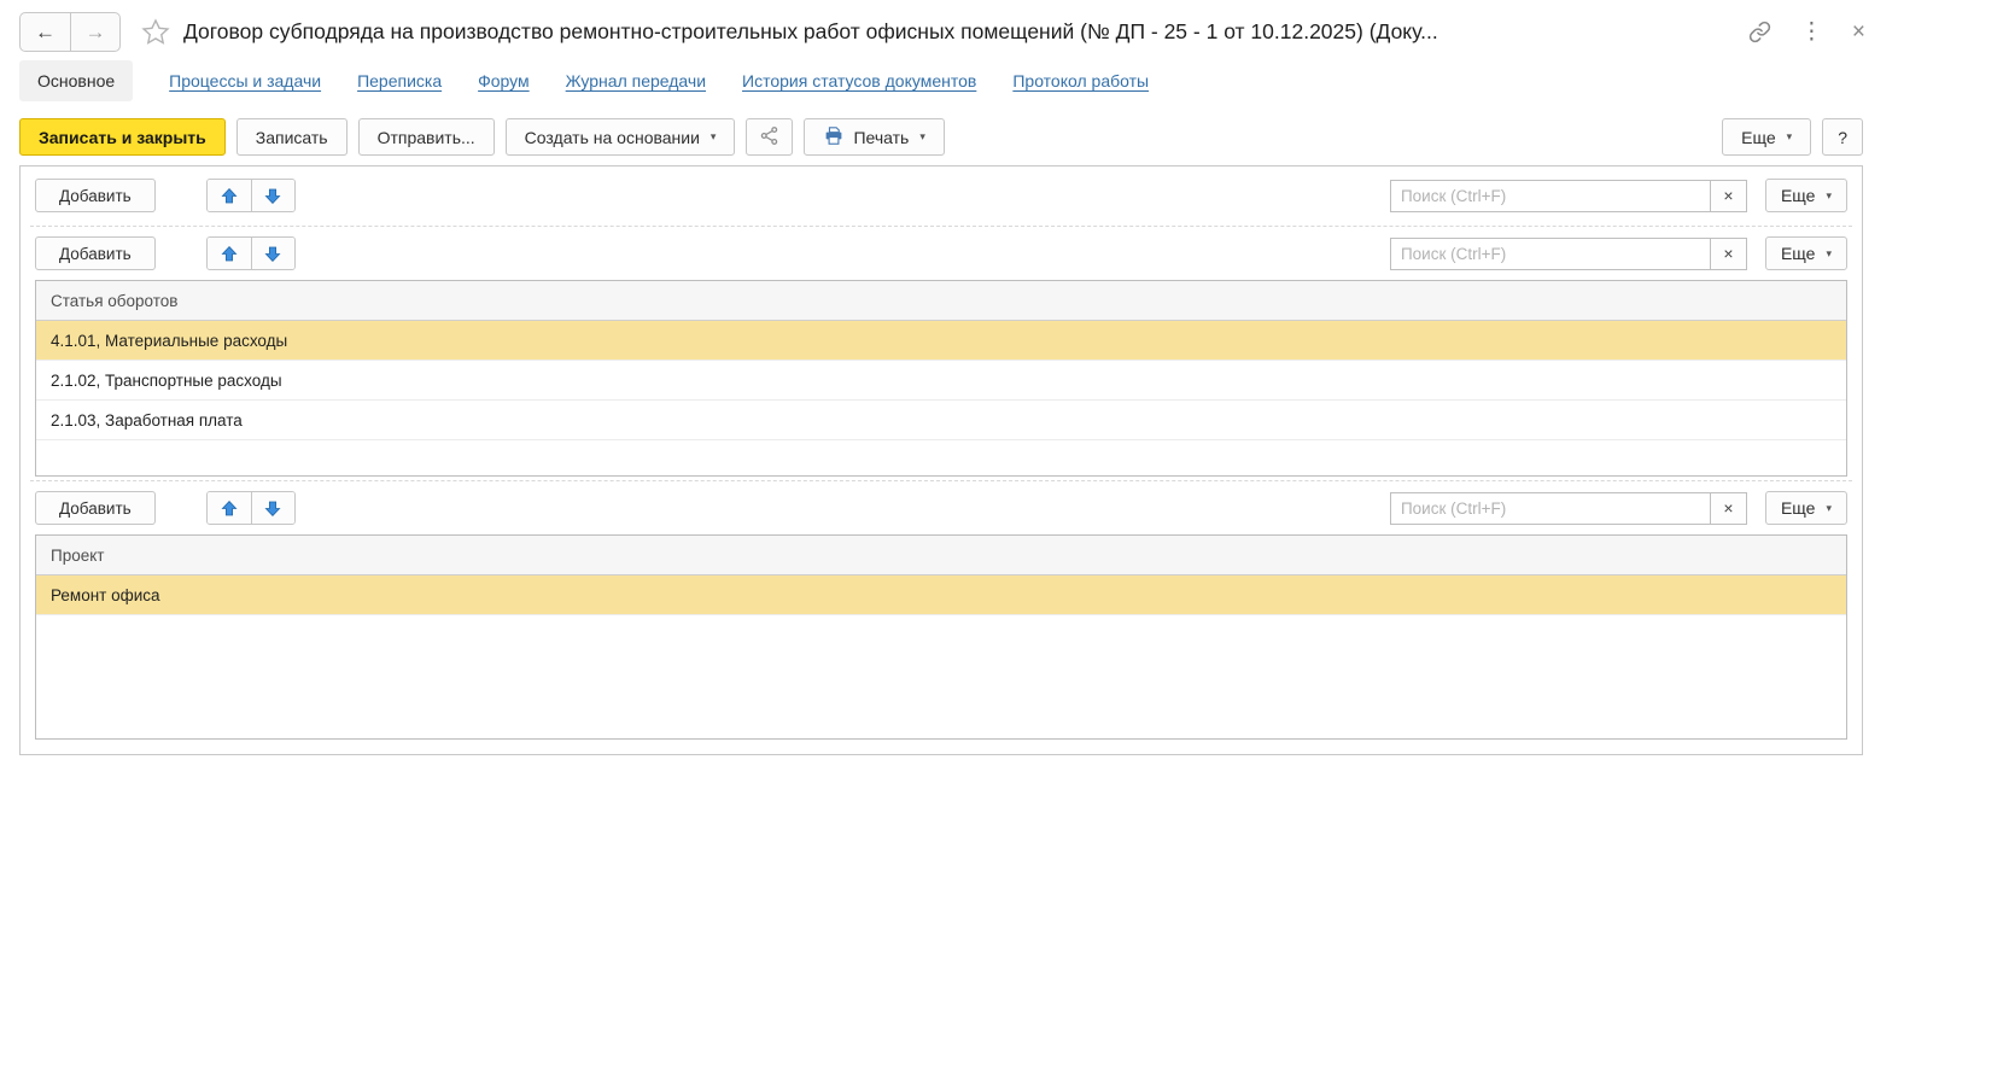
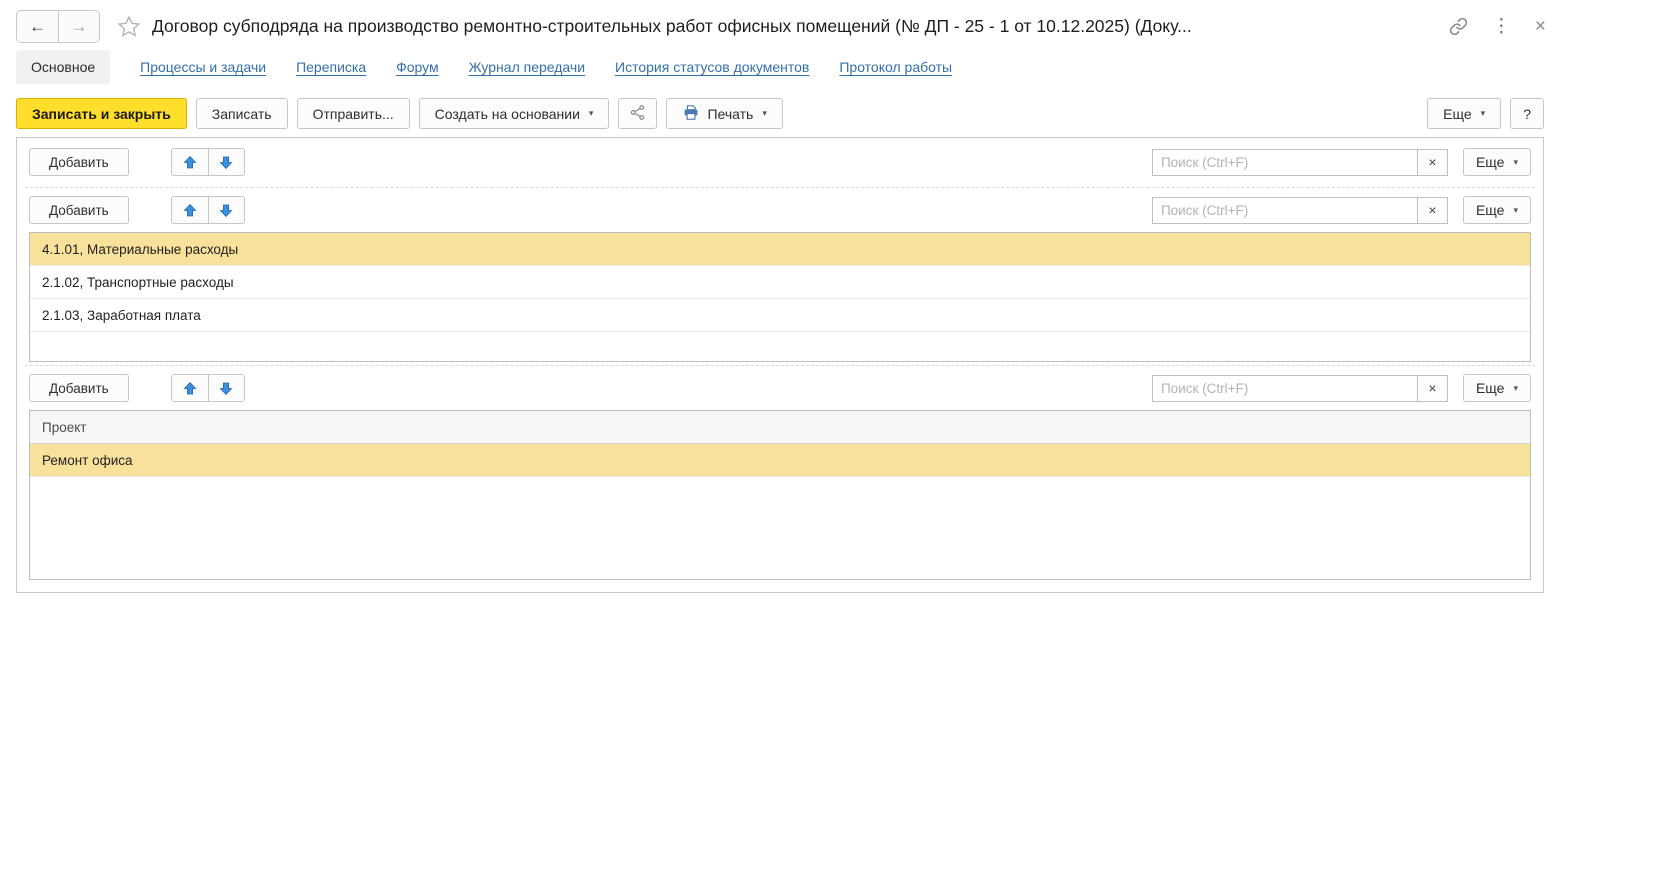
  ←
  →
  Договор субподряда на производство ремонтно-строительных работ офисных помещений (№ ДП - 25 - 1 от 10.12.2025) (Доку...
  ⋮
  ×
  Основное
  Процессы и задачи
  Переписка
  Форум
  Журнал передачи
  История статусов документов
  Протокол работы
  Записать и закрыть
  Записать
  Отправить...
  Создать на основании
  ▾
  Печать
  ▾
  Еще
  ▾
  ?
  Добавить
  Поиск (Ctrl+F)
  ×
  Еще
  ▾
  Добавить
  Поиск (Ctrl+F)
  ×
  Еще
  ▾
- Статья оборотов
  4.1.01, Материальные расходы
  2.1.02, Транспортные расходы
  2.1.03, Заработная плата
  Добавить
  Поиск (Ctrl+F)
  ×
  Еще
  ▾
  Проект
  Ремонт офиса
